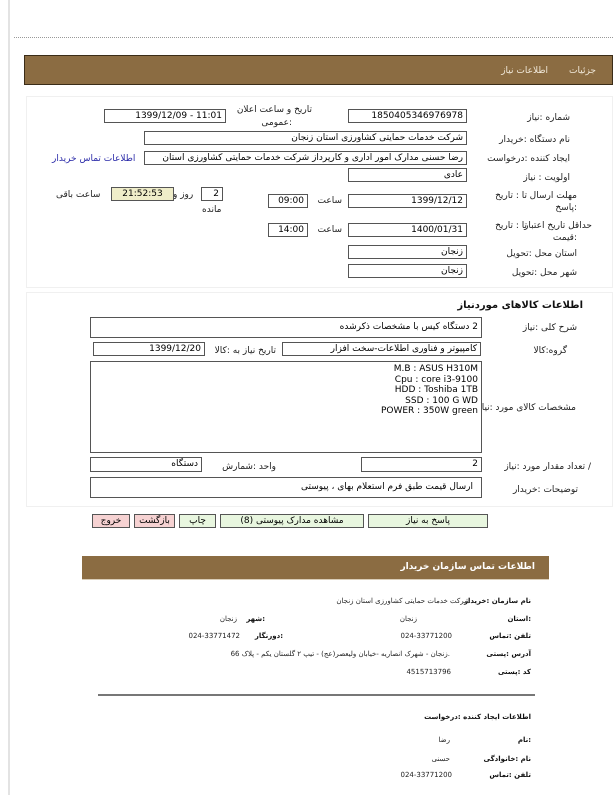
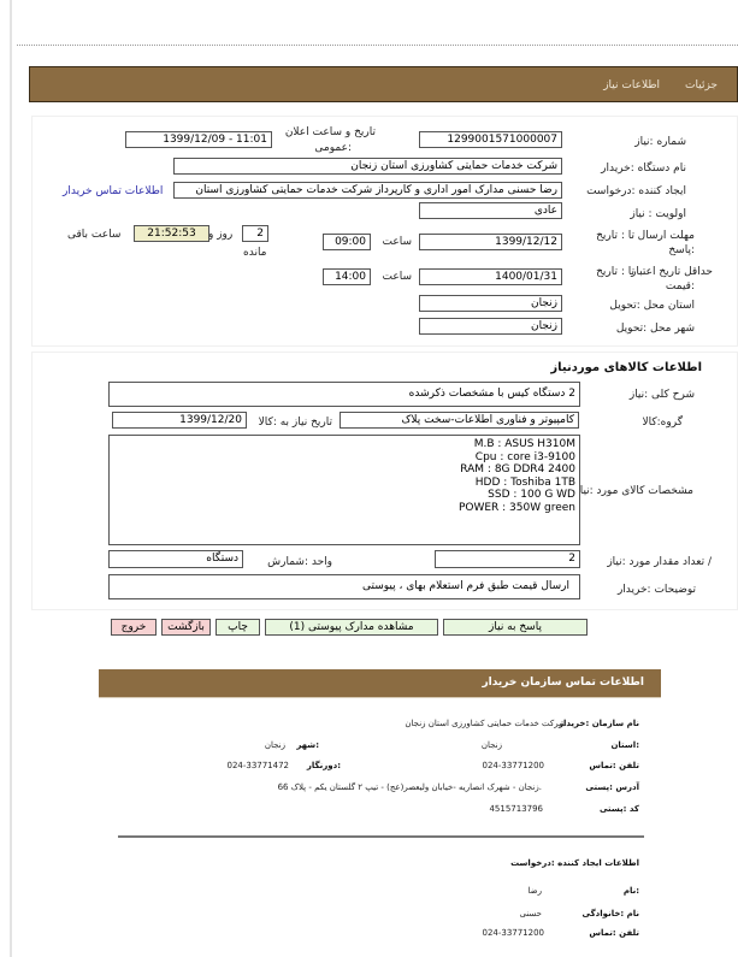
  جزئیات
  اطلاعات نیاز
  شماره :نیاز
- 1850405346976978
+ 1299001571000007
  تاریخ و ساعت اعلان
  :عمومی
  1399/12/09 - 11:01
  نام دستگاه :خریدار
  شرکت خدمات حمایتی کشاورزی استان زنجان
  ایجاد کننده :درخواست
  رضا حسنی مدارک امور اداری و کارپرداز شرکت خدمات حمایتی کشاورزی استان
  اطلاعات تماس خریدار
  اولویت : نیاز
  عادی
  مهلت ارسال
  :پاسخ
  تا : تاریخ
  1399/12/12
  ساعت
  09:00
  2
  روز و
  مانده
  21:52:53
  ساعت باقی
  حداقل تاریخ اعتبار
  :قیمت
  تا : تاریخ
  1400/01/31
  ساعت
  14:00
  استان محل :تحویل
  زنجان
  شهر محل :تحویل
  زنجان
  اطلاعات کالاهای موردنیاز
  شرح کلی :نیاز
  2 دستگاه کیس با مشخصات ذکرشده
  گروه:کالا
- کامپیوتر و فناوری اطلاعات-سخت افزار
+ کامپیوتر و فناوری اطلاعات-سخت پلاک
  تاریخ نیاز به :کالا
  1399/12/20
  مشخصات کالای مورد :نیا
  M.B : ASUS H310M
  Cpu : core i3-9100
+ RAM : 8G DDR4 2400
  HDD : Toshiba 1TB
  SSD : 100 G WD
  POWER : 350W green
  / تعداد مقدار مورد :نیاز
  2
  واحد :شمارش
  دستگاه
  توضیحات :خریدار
  ارسال قیمت طبق فرم استعلام بهای ، پیوستی
  پاسخ به نیاز
- مشاهده مدارک پیوستی (8)
+ مشاهده مدارک پیوستی (1)
  چاپ
  بازگشت
  خروج
  اطلاعات تماس سازمان خریدار
  نام سازمان :خریدار
  شرکت خدمات حمایتی کشاورزی استان زنجان
  :استان
  زنجان
  :شهر
  زنجان
  تلفن :تماس
  024-33771200
  :دورنگار
  024-33771472
  آدرس :پستی
  .زنجان - شهرک انصاریه -خیابان ولیعصر(عج) - تیپ ۲ گلستان یکم - پلاک 66
  کد :پستی
  4515713796
  اطلاعات ایجاد کننده :درخواست
  :نام
  رضا
  نام :خانوادگی
  حسنی
  تلفن :تماس
  024-33771200
